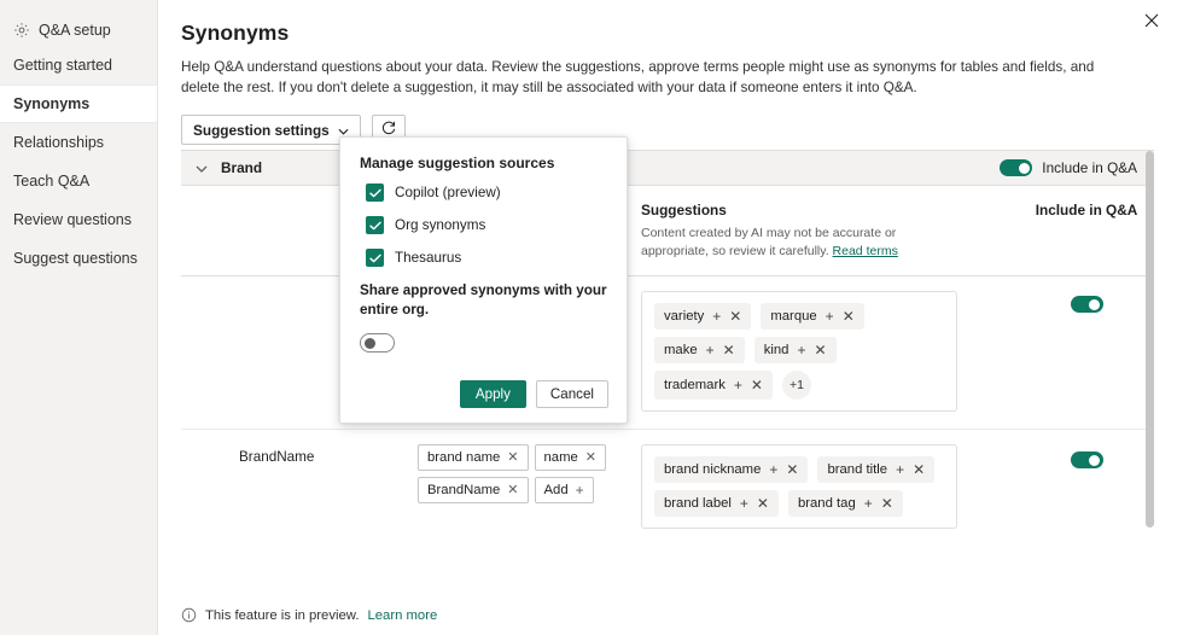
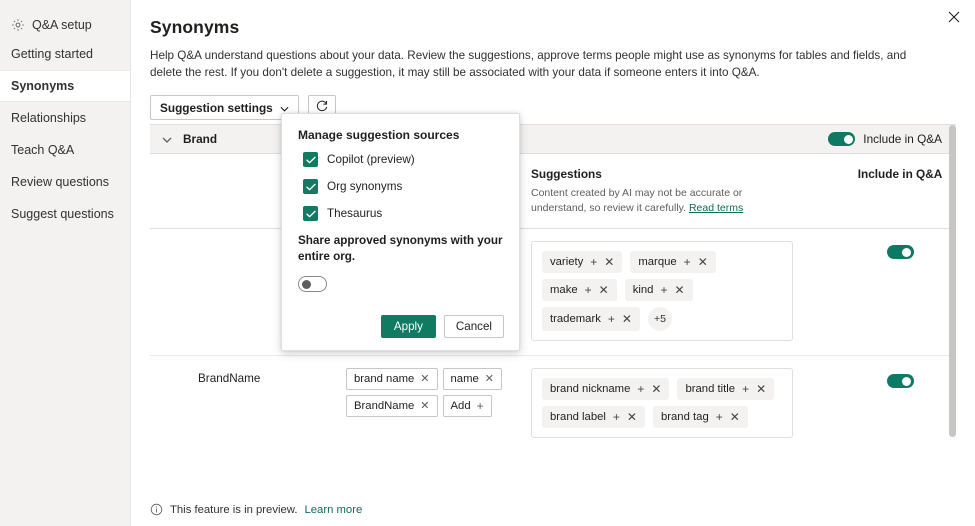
  Q&A setup
  Getting started
  Synonyms
  Relationships
  Teach Q&A
  Review questions
  Suggest questions
  Synonyms
  Help Q&A understand questions about your data. Review the suggestions, approve terms people might use as synonyms for tables and fields, and delete the rest. If you don't delete a suggestion, it may still be associated with your data if someone enters it into Q&A.
  Suggestion settings
  Brand
  Include in Q&A
  Suggestions
- Content created by AI may not be accurate or appropriate, so review it carefully. Read terms
+ Content created by AI may not be accurate or understand, so review it carefully. Read terms
  Include in Q&A
  variety
  +
  ✕
  marque
  +
  ✕
  make
  +
  ✕
  kind
  +
  ✕
  trademark
  +
  ✕
- +1
+ +5
  BrandName
  brand name
  ✕
  name
  ✕
  BrandName
  ✕
  Add
  +
  brand nickname
  +
  ✕
  brand title
  +
  ✕
  brand label
  +
  ✕
  brand tag
  +
  ✕
  This feature is in preview.
  Learn more
  Manage suggestion sources
  Copilot (preview)
  Org synonyms
  Thesaurus
  Share approved synonyms with your entire org.
  Apply
  Cancel
